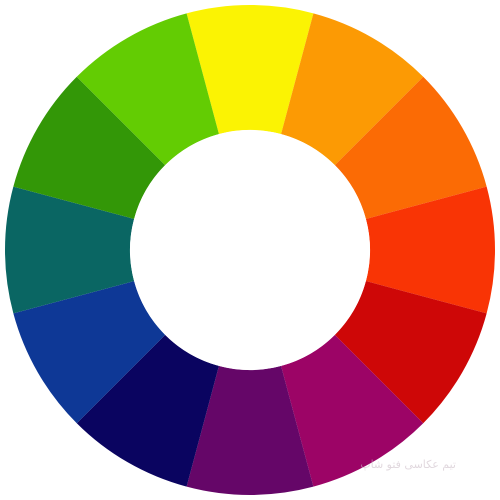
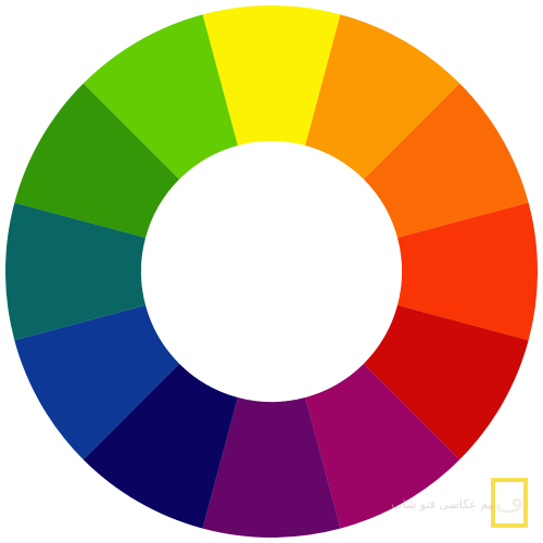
+ ڡ
  تیم عکاسی فتو شاپ
